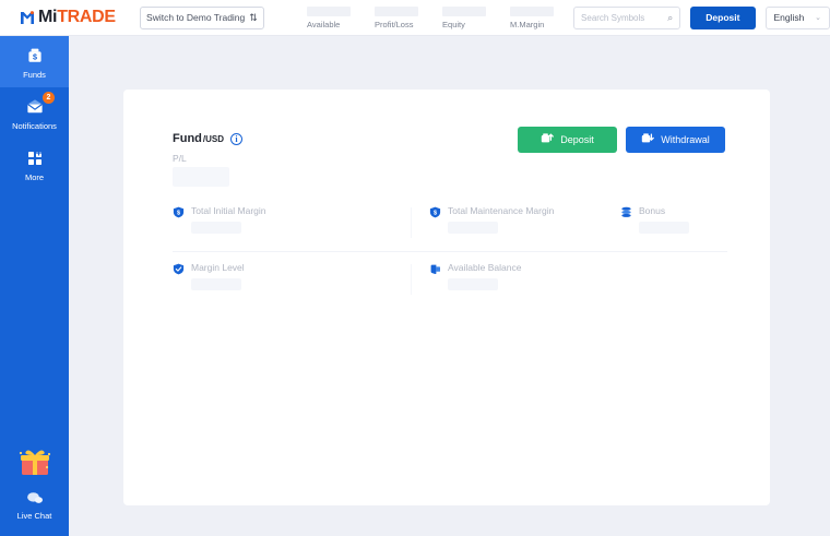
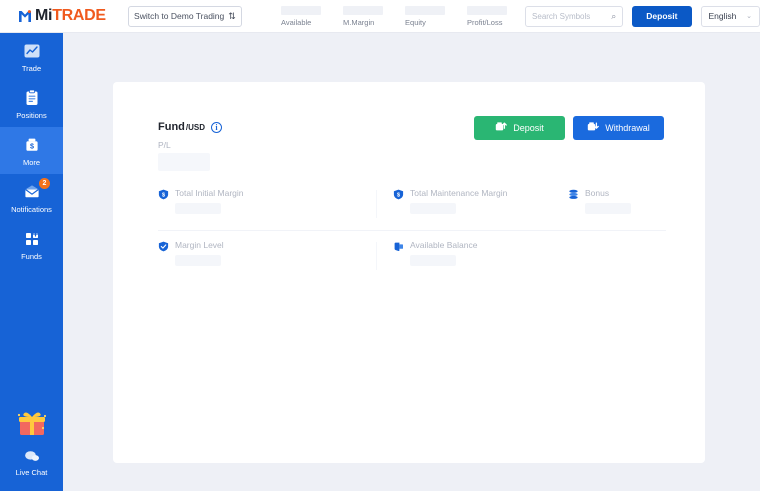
  MiTRADE
  Switch to Demo Trading
  ⇅
  Available
- Profit/Loss
+ M.Margin
  Equity
- M.Margin
+ Profit/Loss
  Search Symbols
  ⌕
  Deposit
  English
+ Trade
+ Positions
  $
- Funds
+ More
  Notifications
- More
+ Funds
  Live Chat
  Fund
  /USD
  i
  P/L
  Deposit
  Withdrawal
  Total Initial Margin
  Total Maintenance Margin
  Bonus
  Margin Level
  Available Balance
